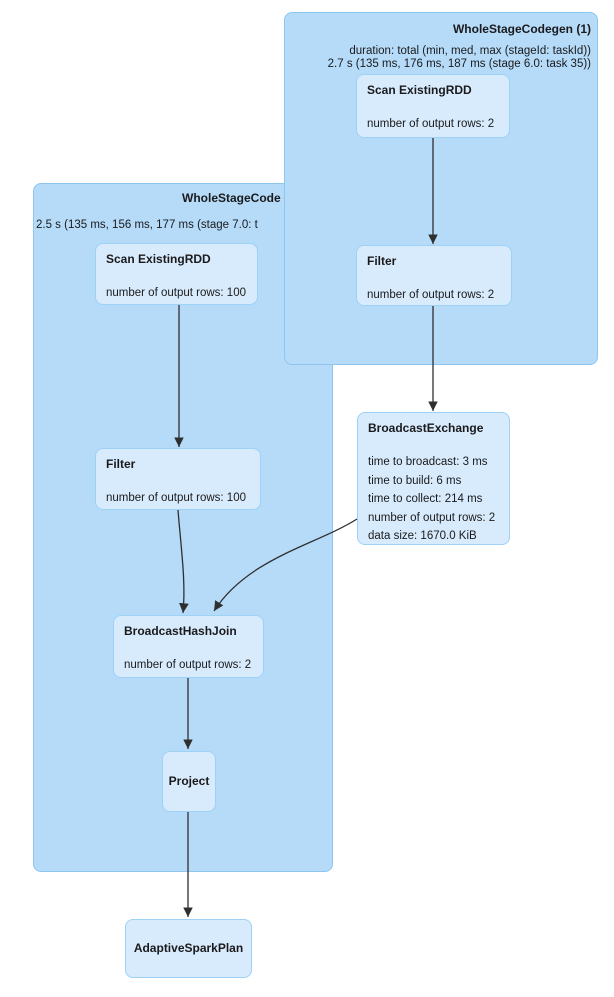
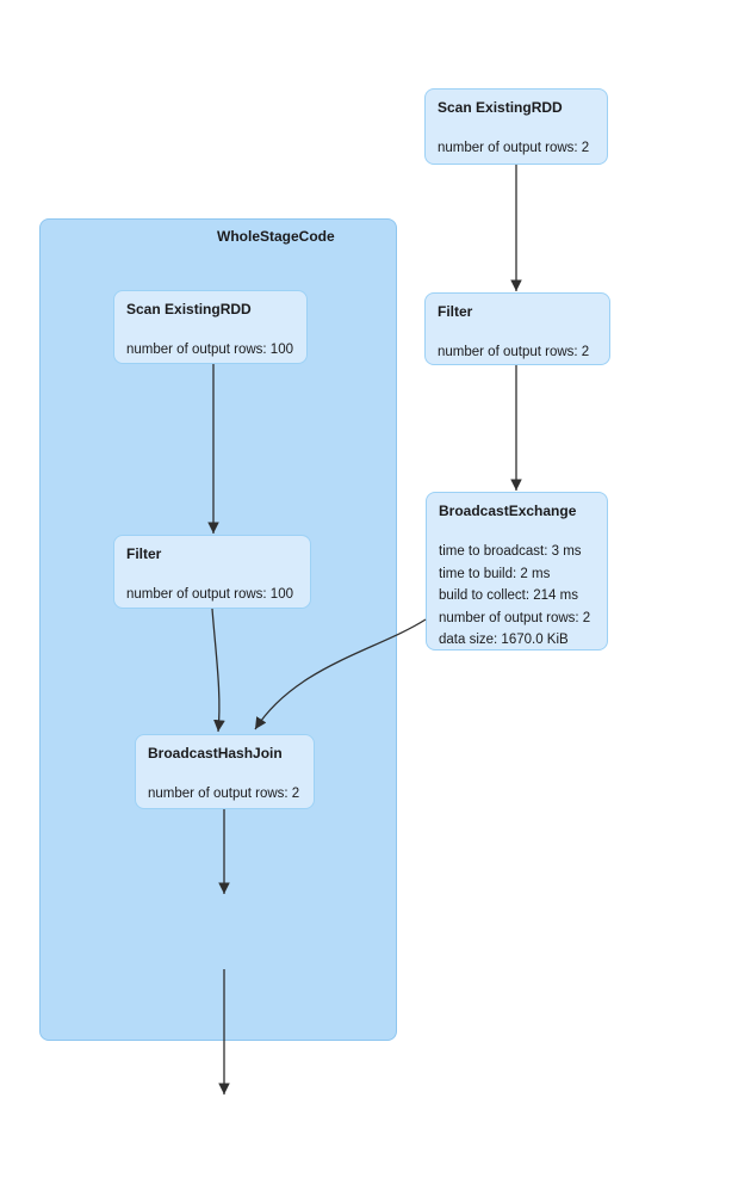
  WholeStageCode
- 2.5 s (135 ms, 156 ms, 177 ms (stage 7.0: t
- WholeStageCodegen (1)
- duration: total (min, med, max (stageId: taskId))
- 2.7 s (135 ms, 176 ms, 187 ms (stage 6.0: task 35))
  Scan ExistingRDD
  number of output rows: 2
  Filter
  number of output rows: 2
  BroadcastExchange
  time to broadcast: 3 ms
- time to build: 6 ms
+ time to build: 2 ms
- time to collect: 214 ms
+ build to collect: 214 ms
  number of output rows: 2
  data size: 1670.0 KiB
  Scan ExistingRDD
  number of output rows: 100
  Filter
  number of output rows: 100
  BroadcastHashJoin
  number of output rows: 2
- Project
- AdaptiveSparkPlan
